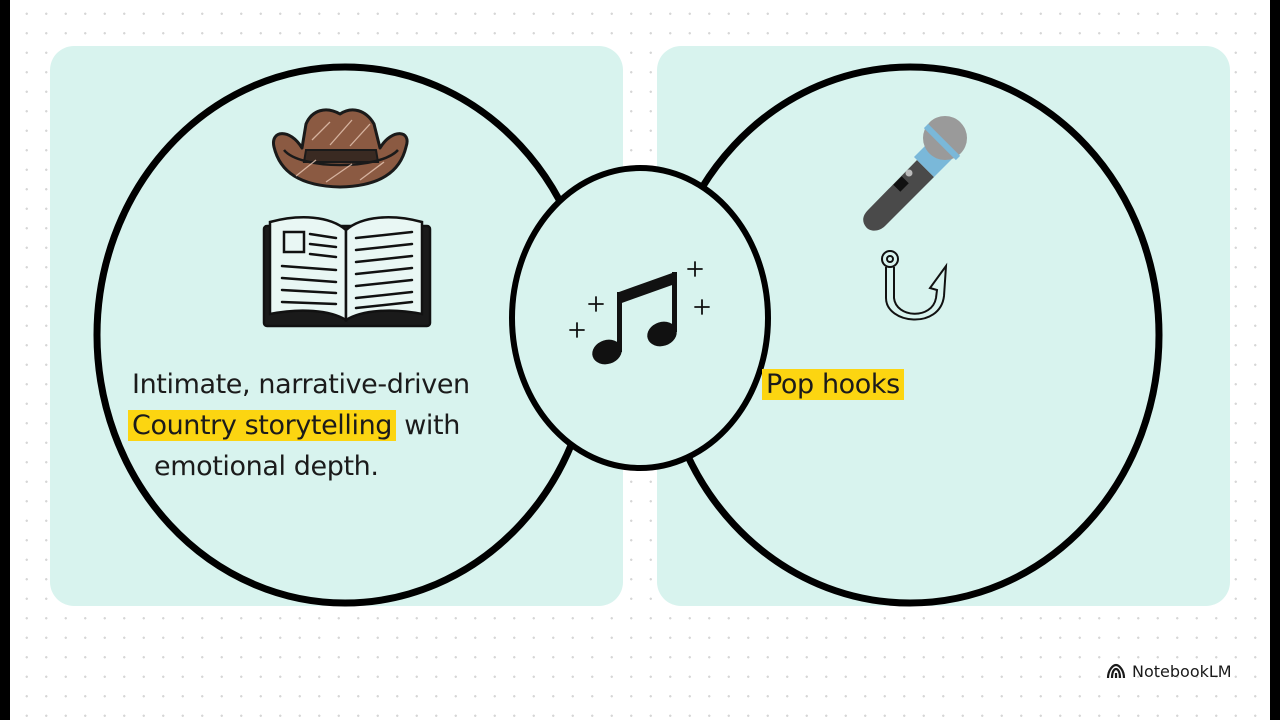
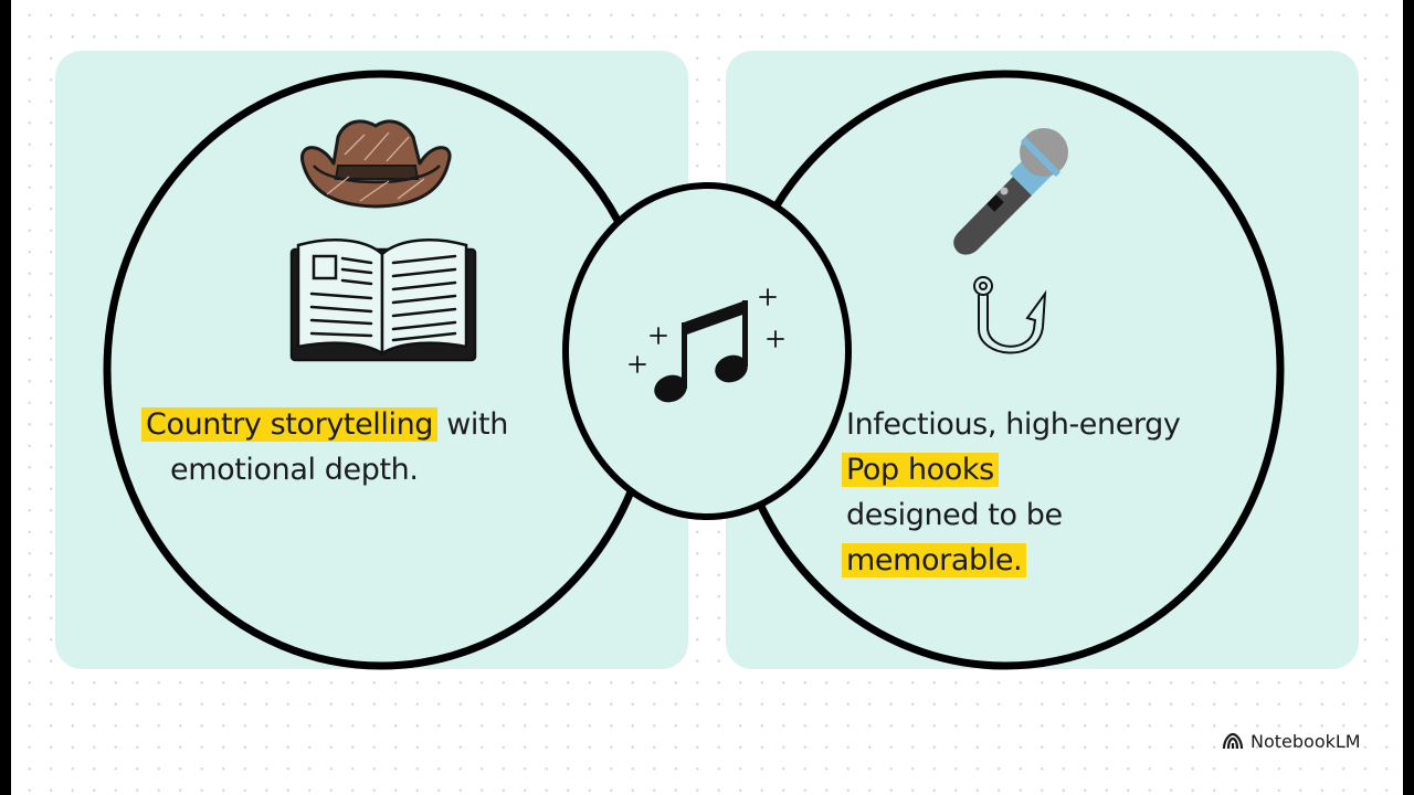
- Intimate, narrative-driven
  Country storytelling with
  emotional depth.
+ Infectious, high-energy
  Pop hooks
+ designed to be
+ memorable.
  NotebookLM
